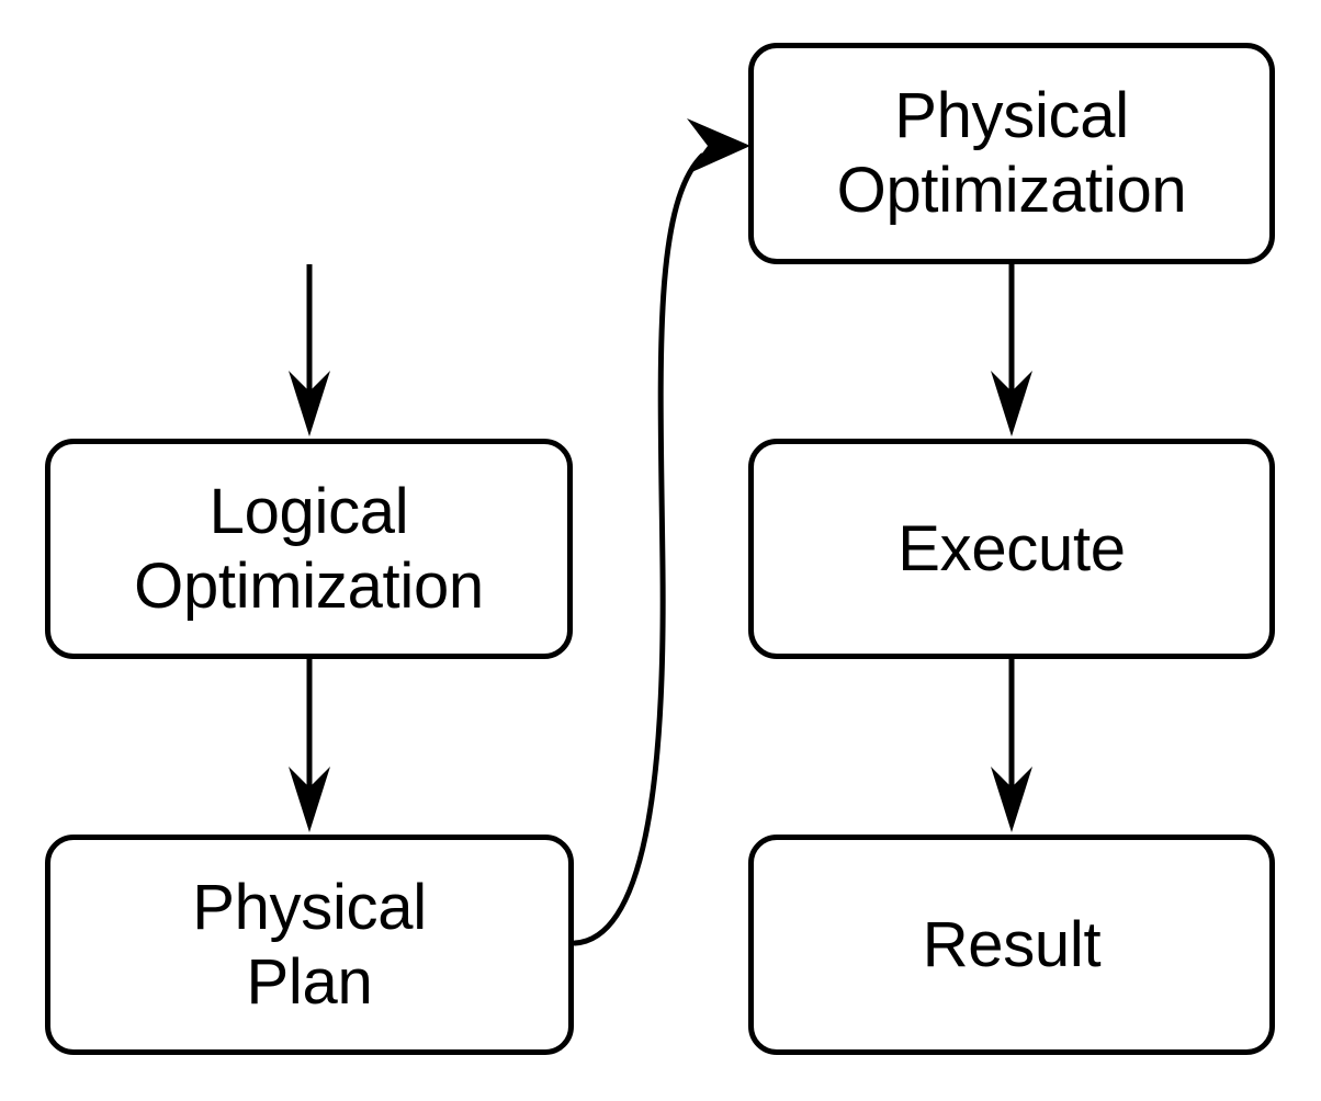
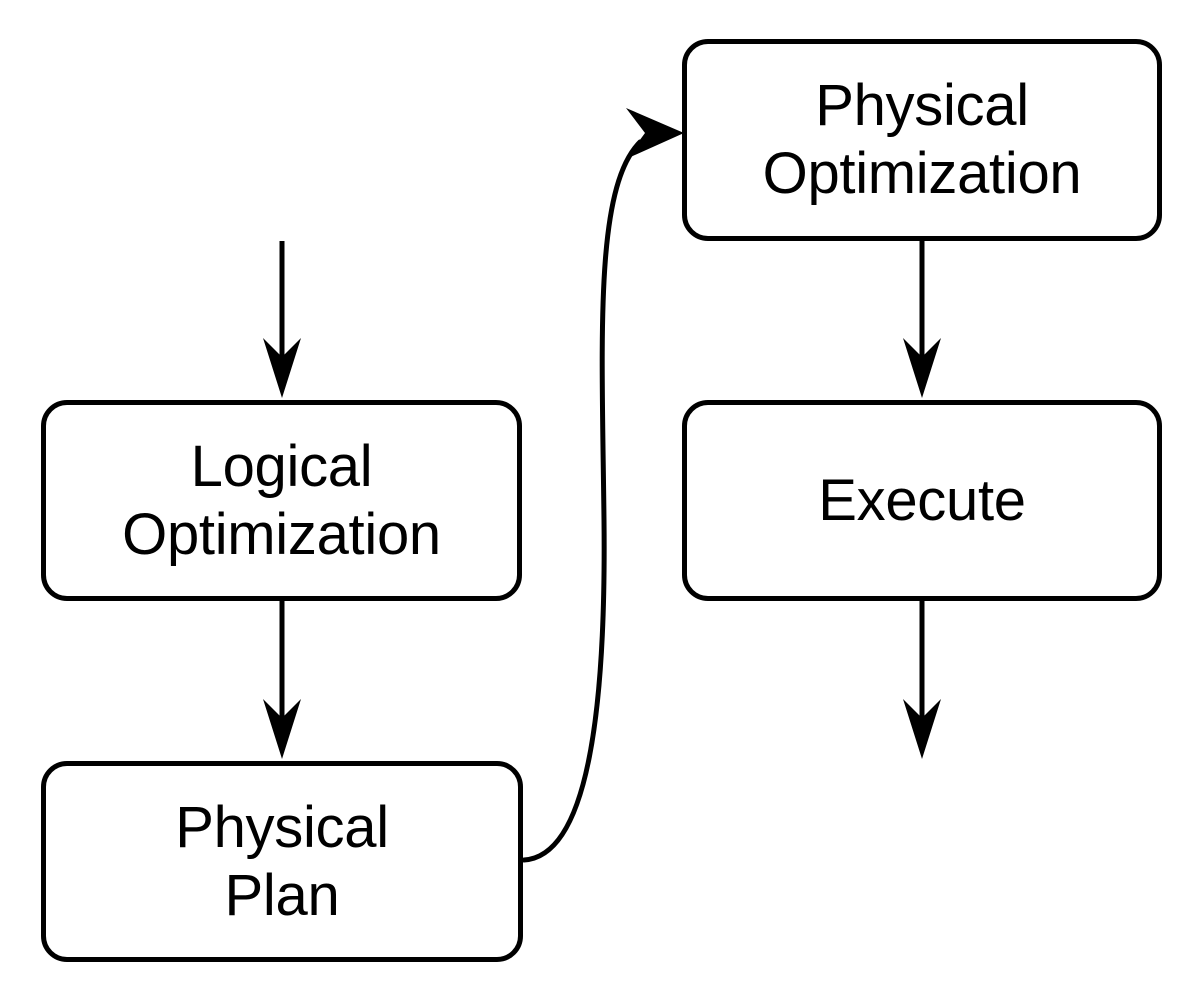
  Logical
  Optimization
  Physical
  Plan
  Physical
  Optimization
  Execute
- Result
